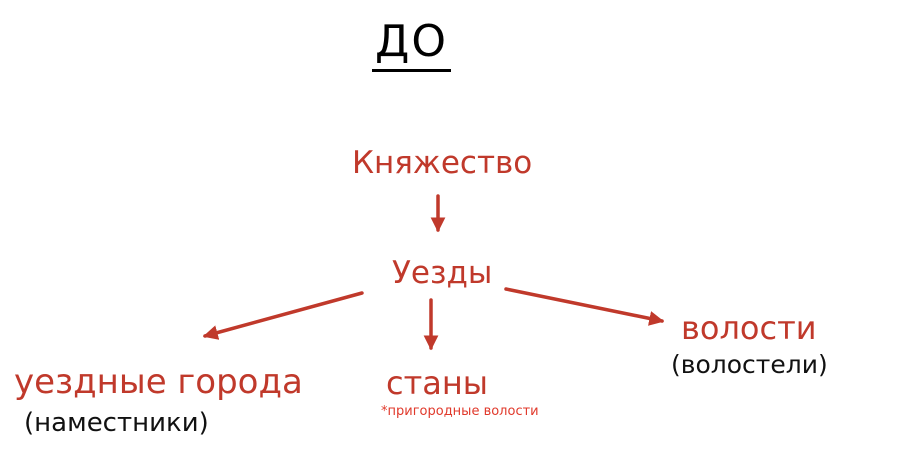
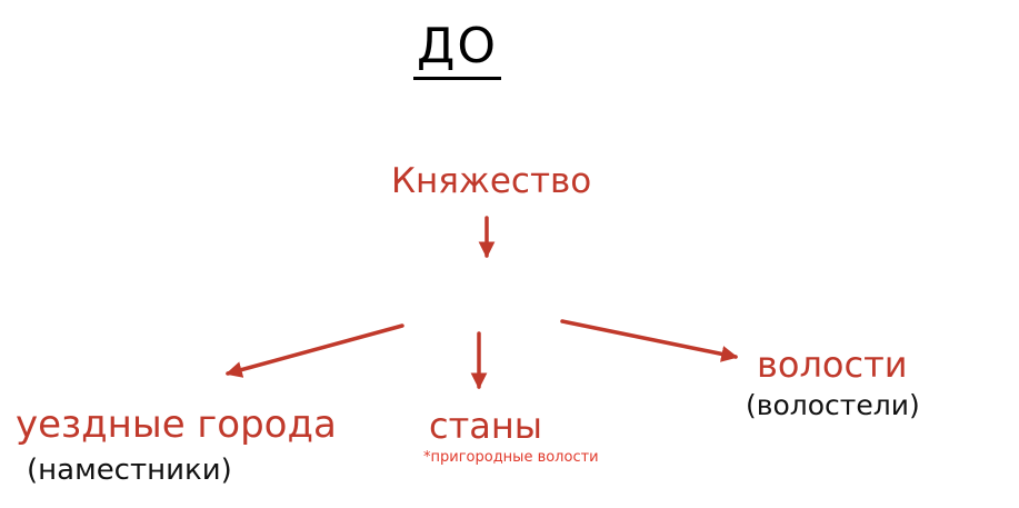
  ДО
  Княжество
- Уезды
  волости
  (волостели)
  уездные города
  (наместники)
  станы
  *пригородные волости
